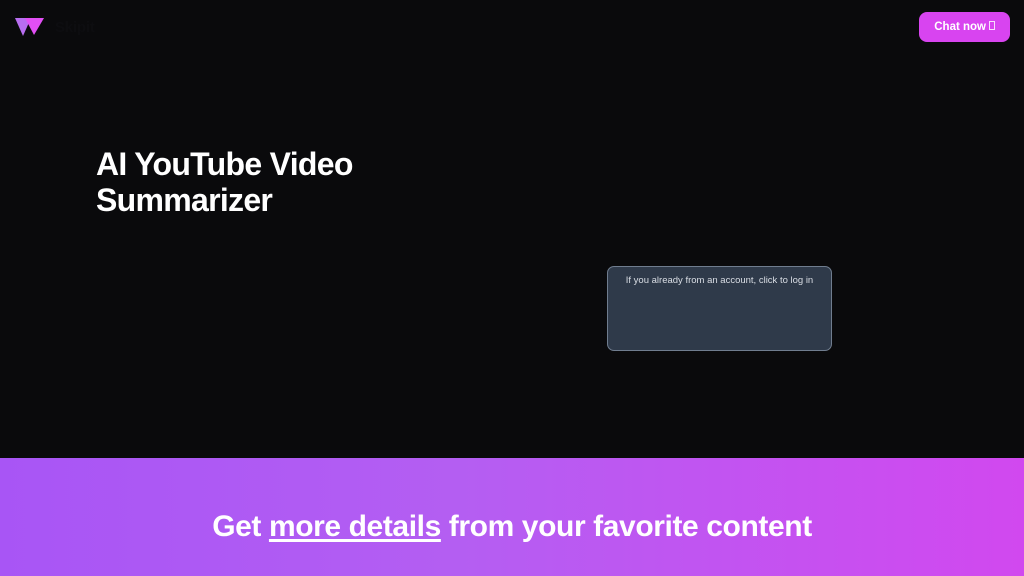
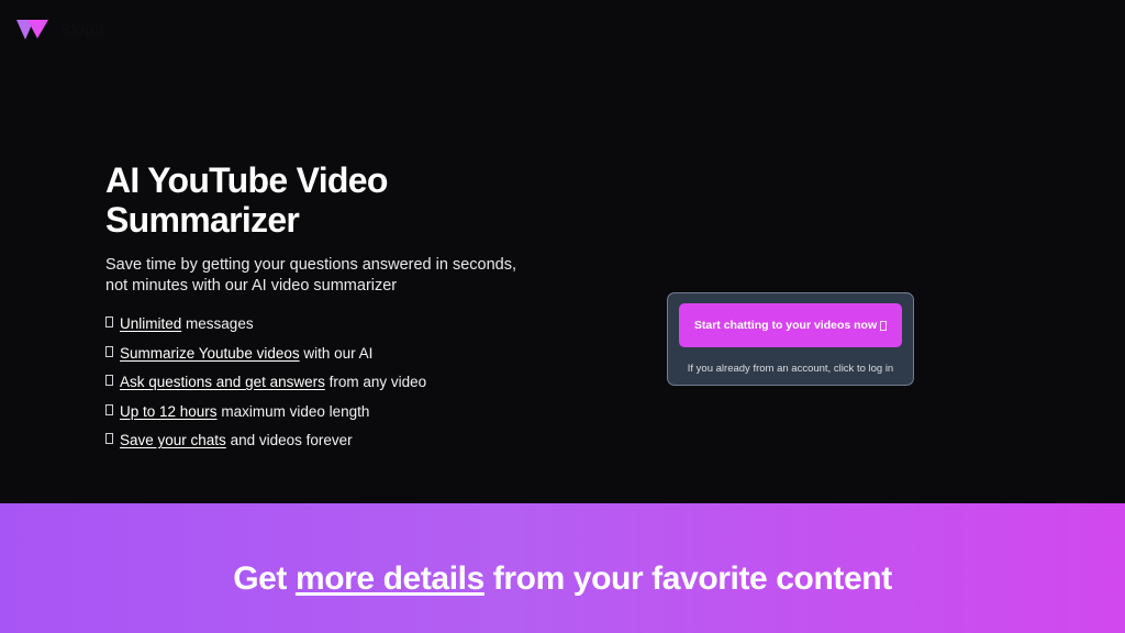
- Chat now
  AI YouTube Video Summarizer
+ Save time by getting your questions answered in seconds, not minutes with our AI video summarizer
+ Unlimited messages
+ Summarize Youtube videos with our AI
+ Ask questions and get answers from any video
+ Up to 12 hours maximum video length
+ Save your chats and videos forever
+ Start chatting to your videos now
  If you already from an account, click to log in
  Get more details from your favorite content
